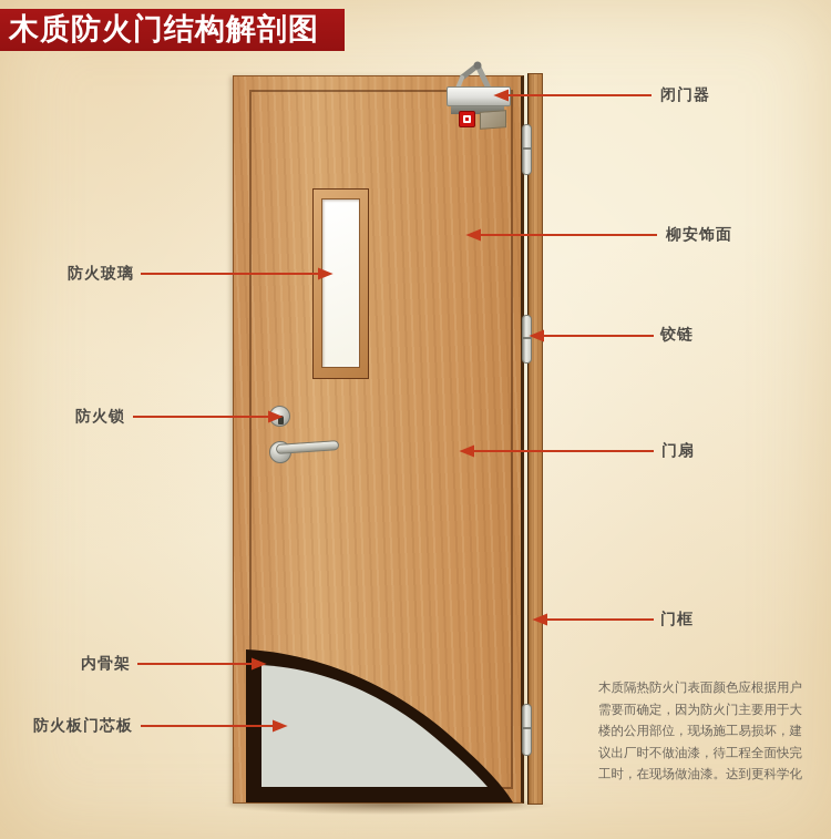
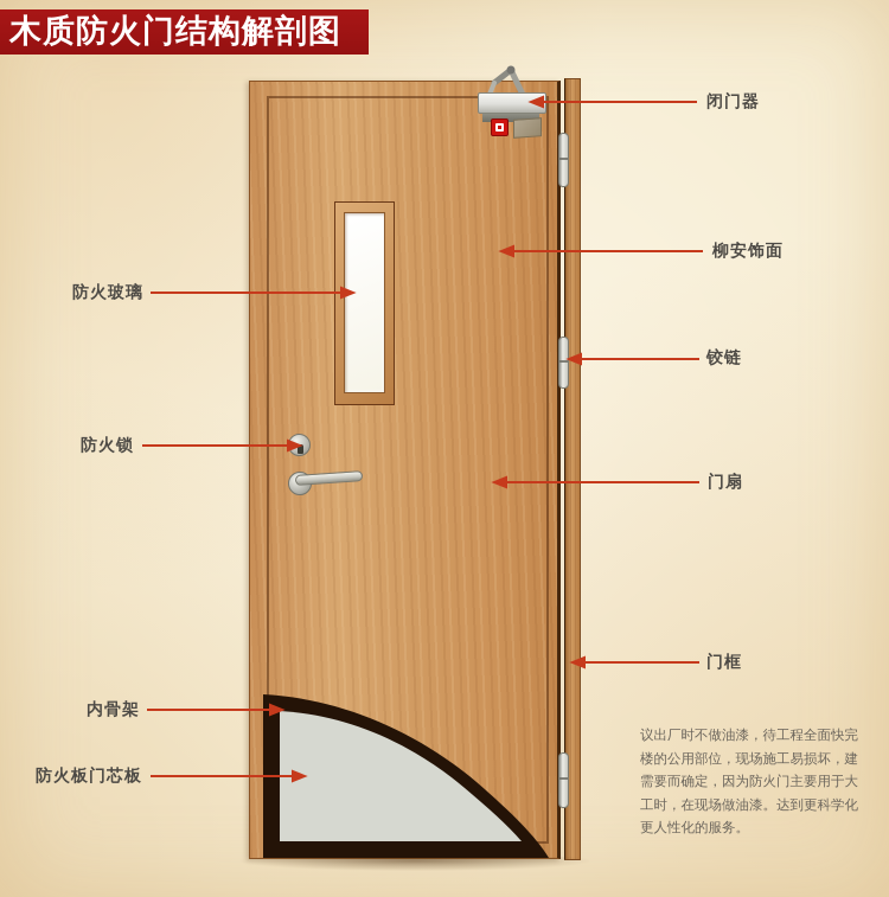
  木质防火门结构解剖图
  防火玻璃
  防火锁
  内骨架
  防火板门芯板
  闭门器
  柳安饰面
  铰链
  门扇
  门框
- 木质隔热防火门表面颜色应根据用户
- 需要而确定，因为防火门主要用于大
+ 议出厂时不做油漆，待工程全面快完
  楼的公用部位，现场施工易损坏，建
- 议出厂时不做油漆，待工程全面快完
+ 需要而确定，因为防火门主要用于大
  工时，在现场做油漆。达到更科学化
+ 更人性化的服务。
